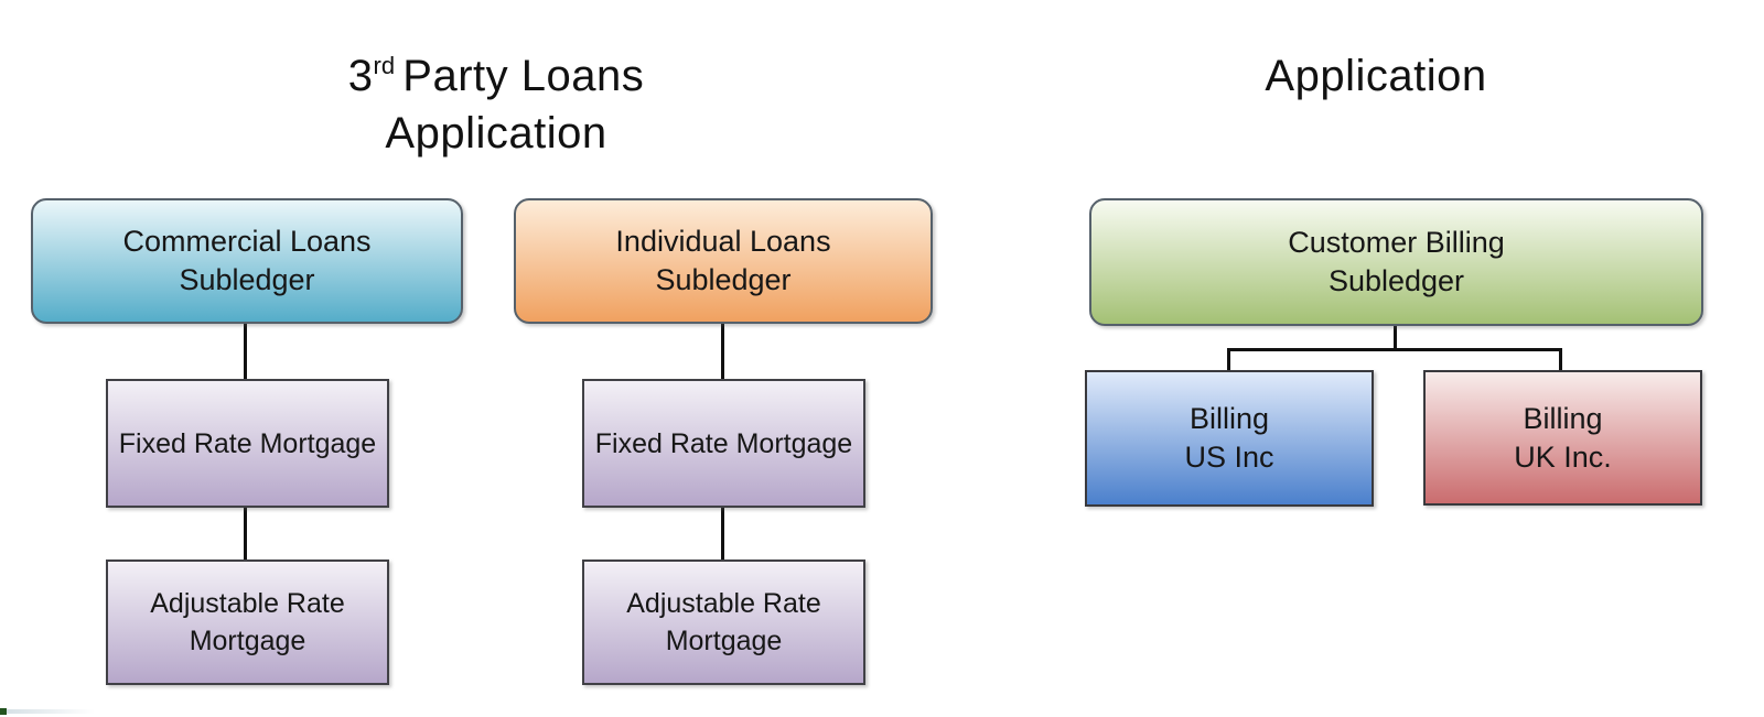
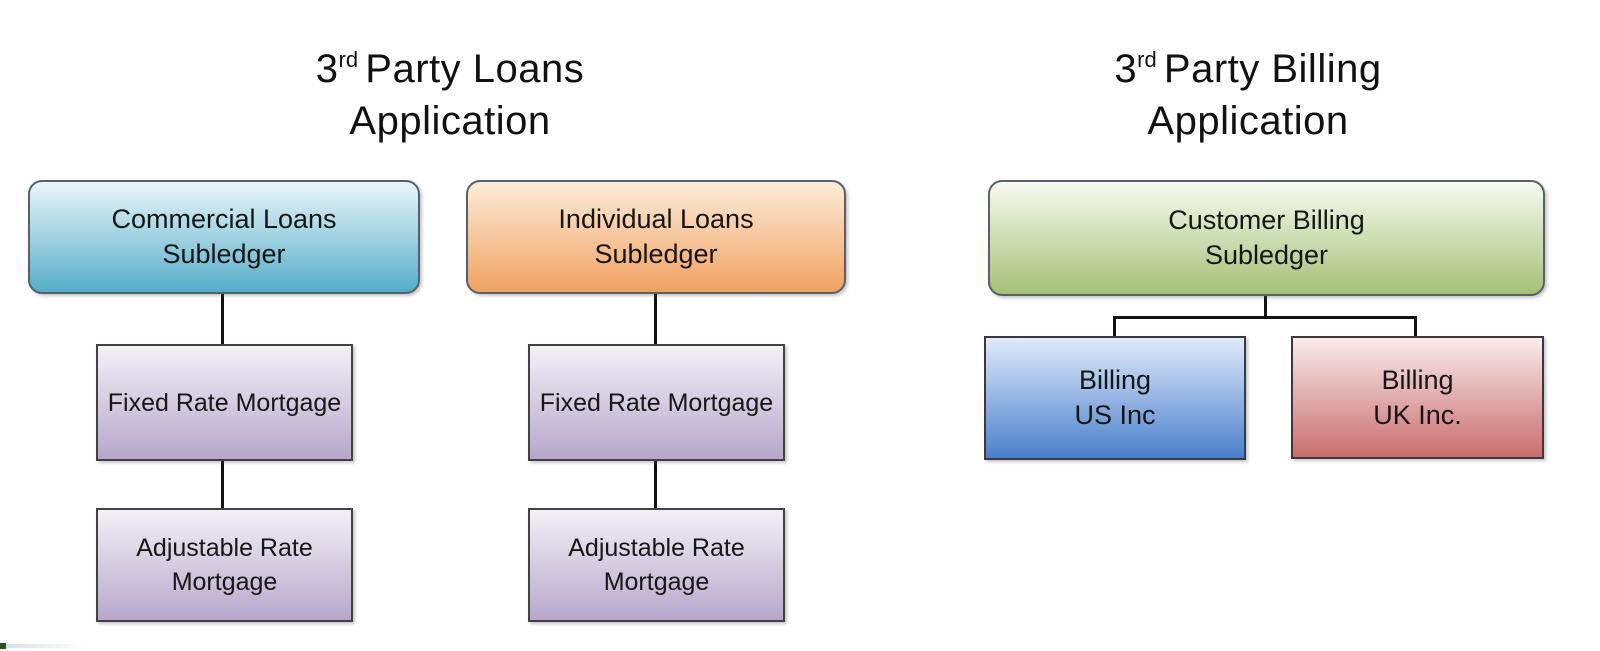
  3rd Party Loans
  Application
+ 3rd Party Billing
  Application
  Commercial Loans
  Subledger
  Individual Loans
  Subledger
  Customer Billing
  Subledger
  Fixed Rate Mortgage
  Adjustable Rate
  Mortgage
  Fixed Rate Mortgage
  Adjustable Rate
  Mortgage
  Billing
  US Inc
  Billing
  UK Inc.
